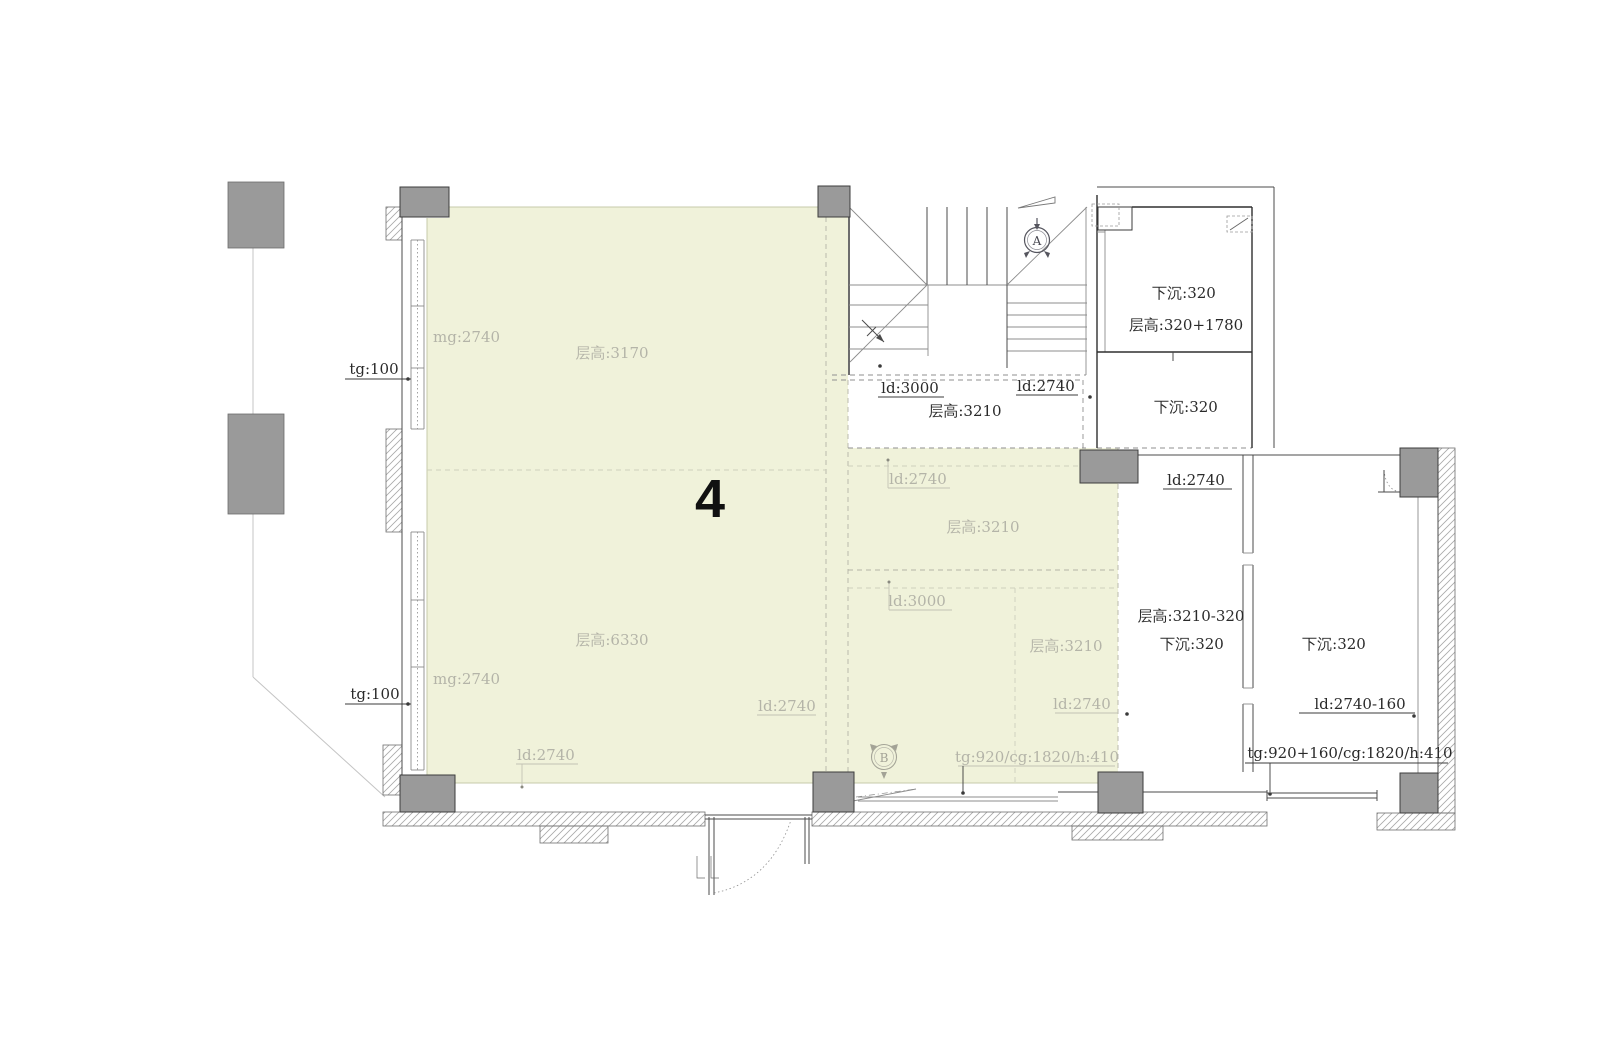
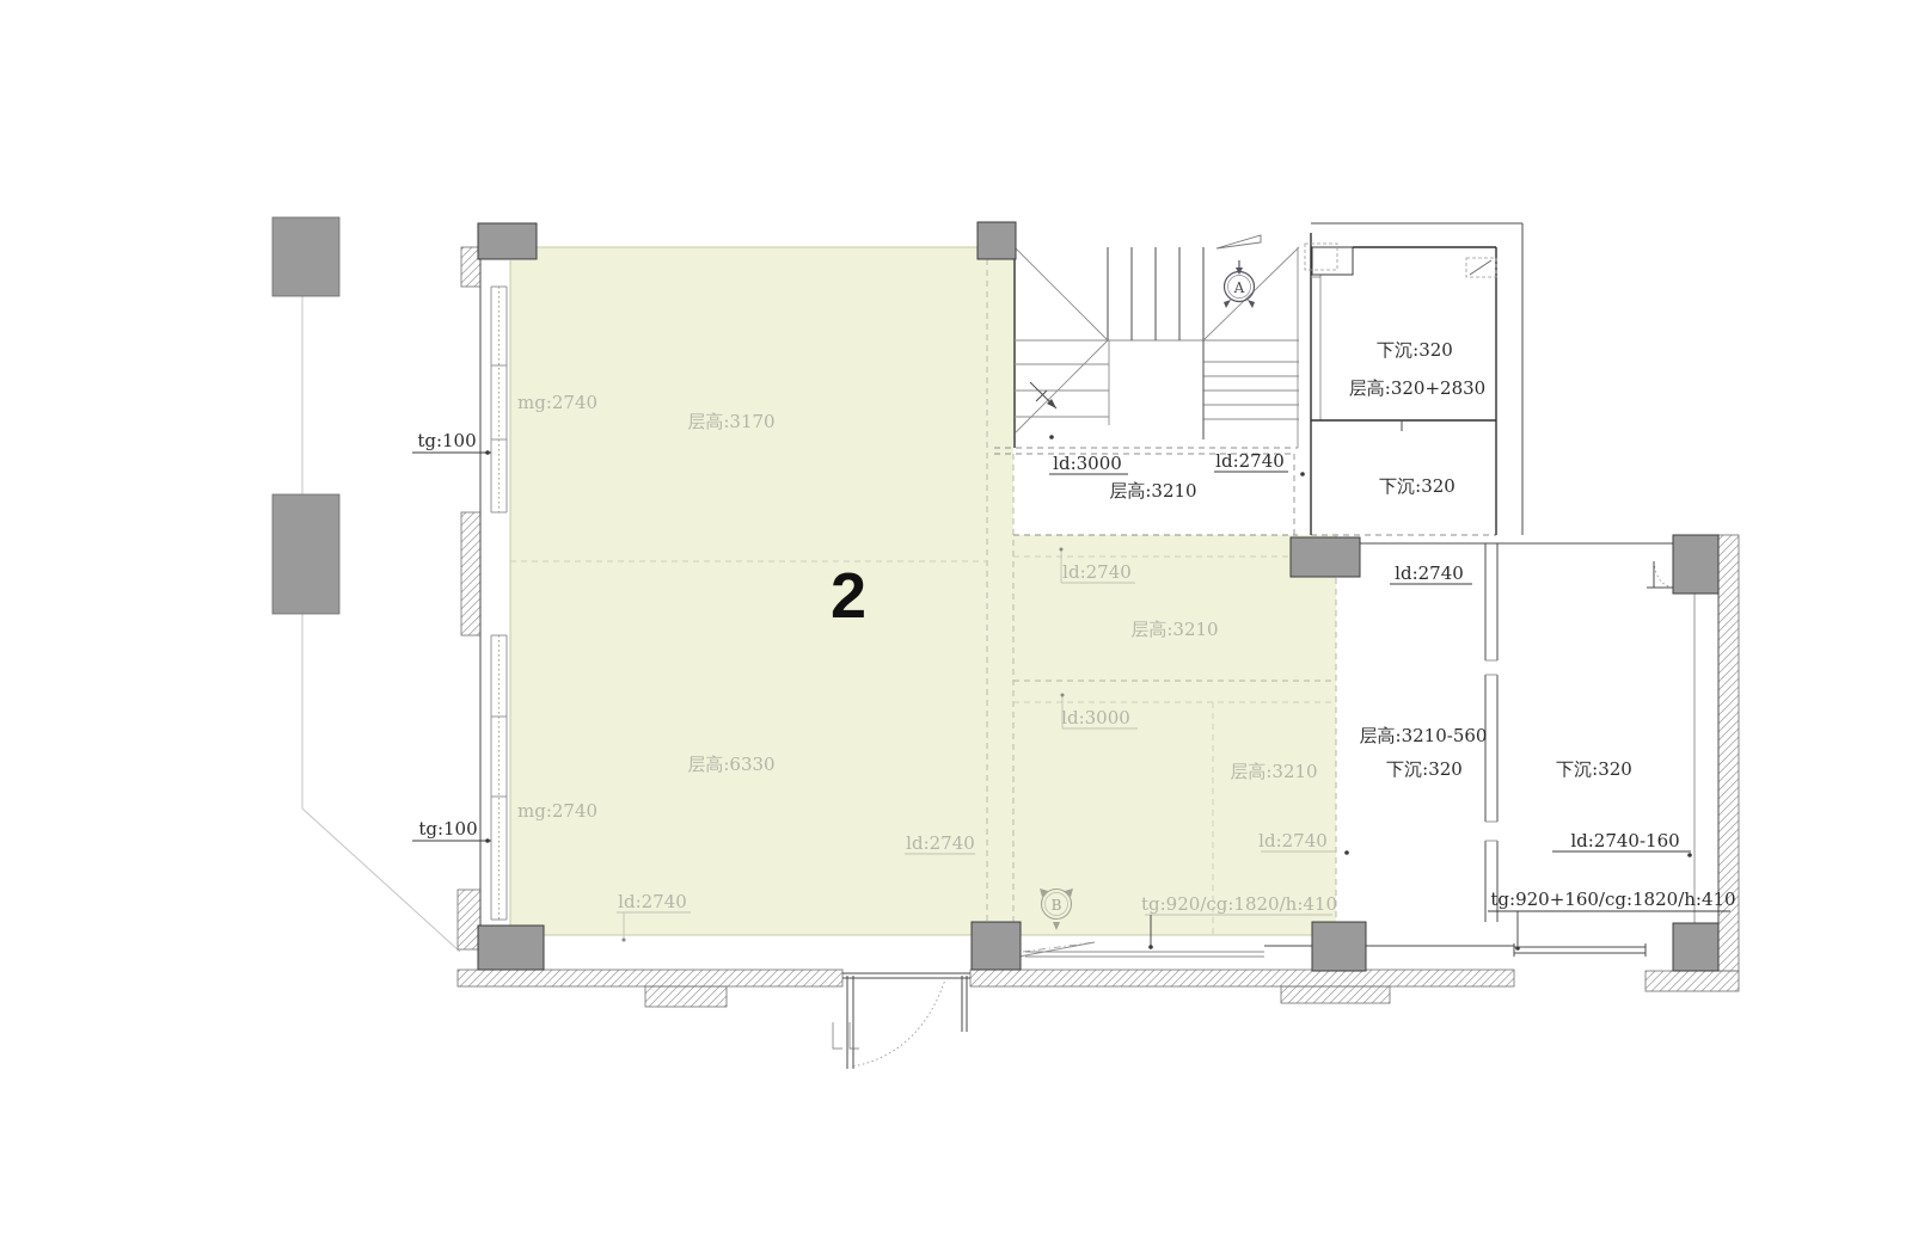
  A
  B
- 4
+ 2
  tg:100
  tg:100
  mg:2740
  层高:3170
  层高:6330
  mg:2740
  ld:2740
  ld:2740
  ld:2740
  层高:3210
  ld:3000
  层高:3210
  ld:2740
  tg:920/cg:1820/h:410
  ld:3000
  ld:2740
  层高:3210
  下沉:320
- 层高:320+1780
+ 层高:320+2830
  下沉:320
  ld:2740
- 层高:3210-320
+ 层高:3210-560
  下沉:320
  下沉:320
  ld:2740-160
  tg:920+160/cg:1820/h:410
